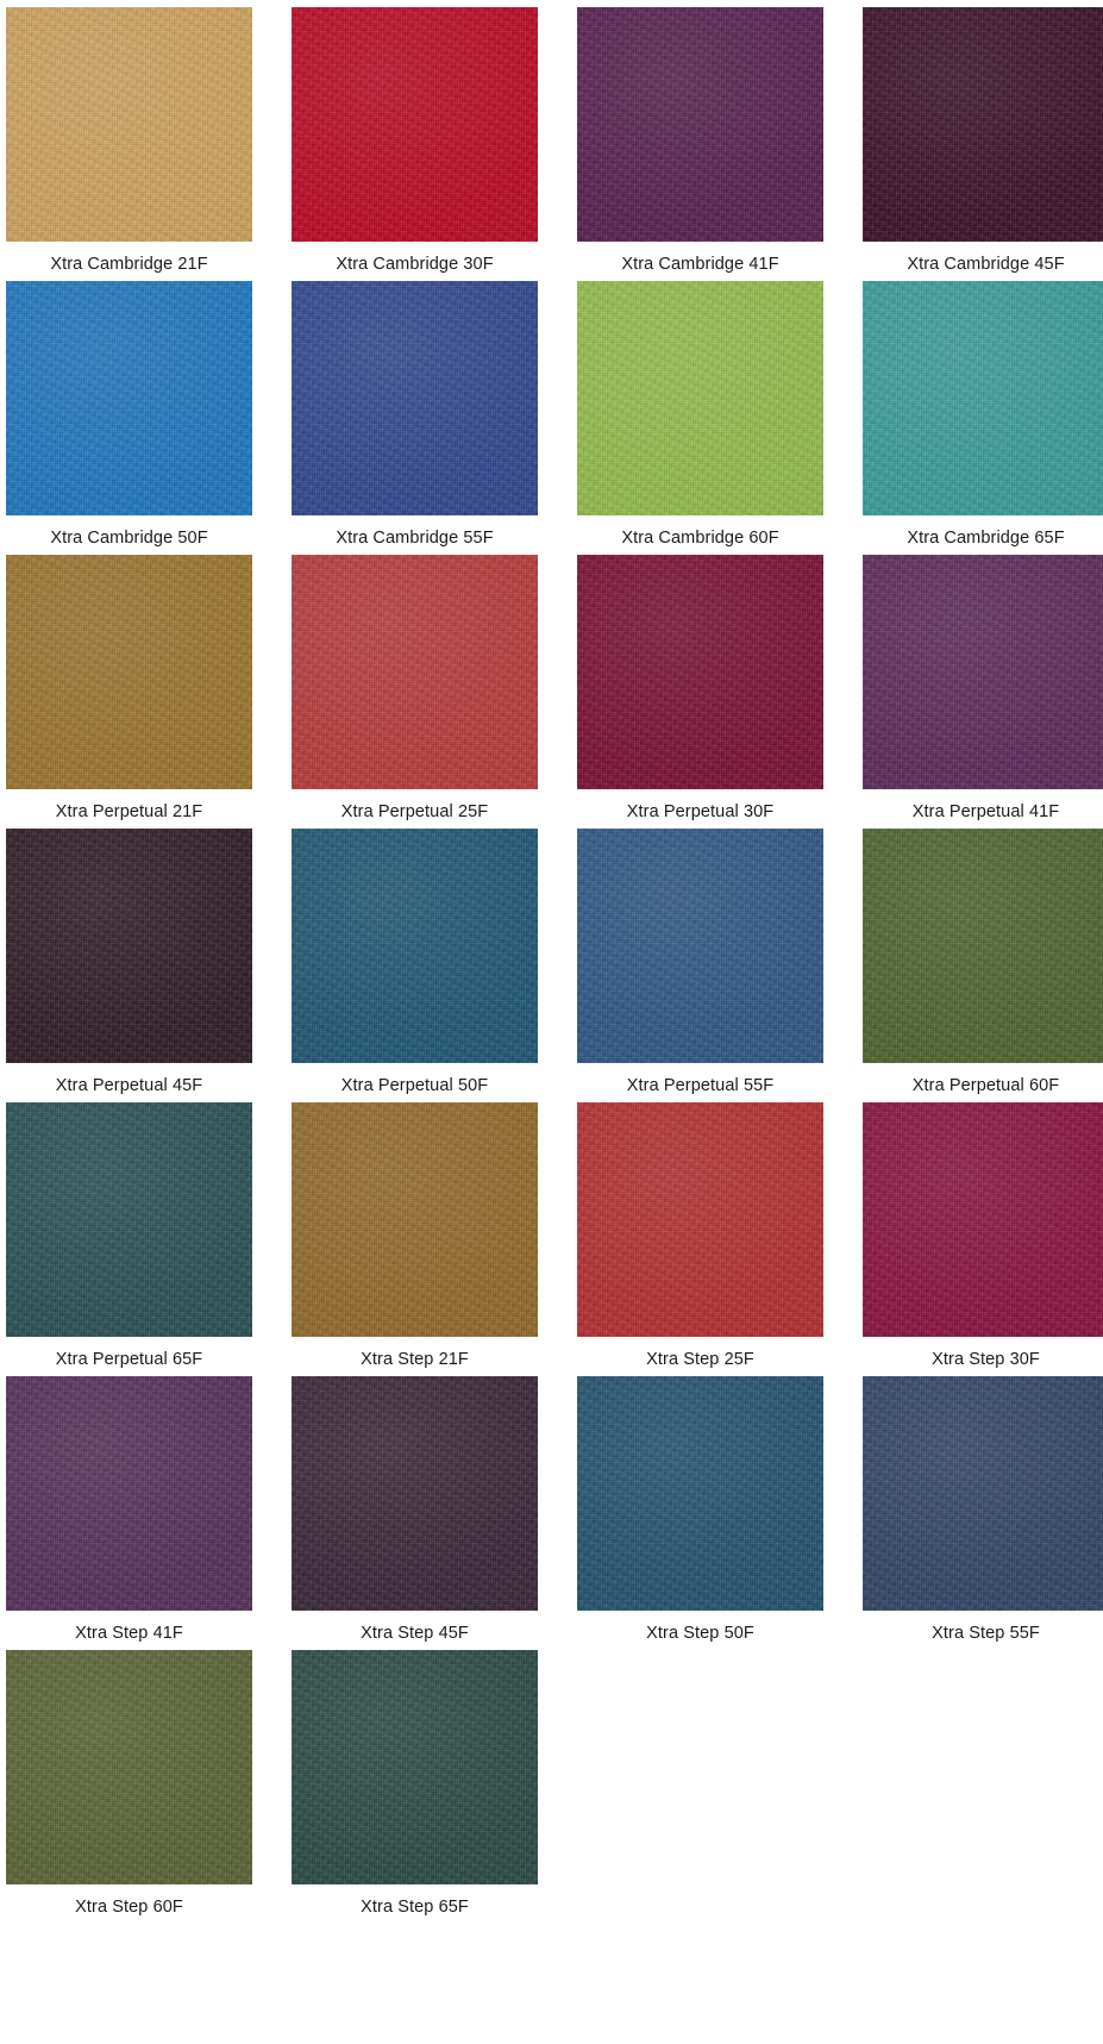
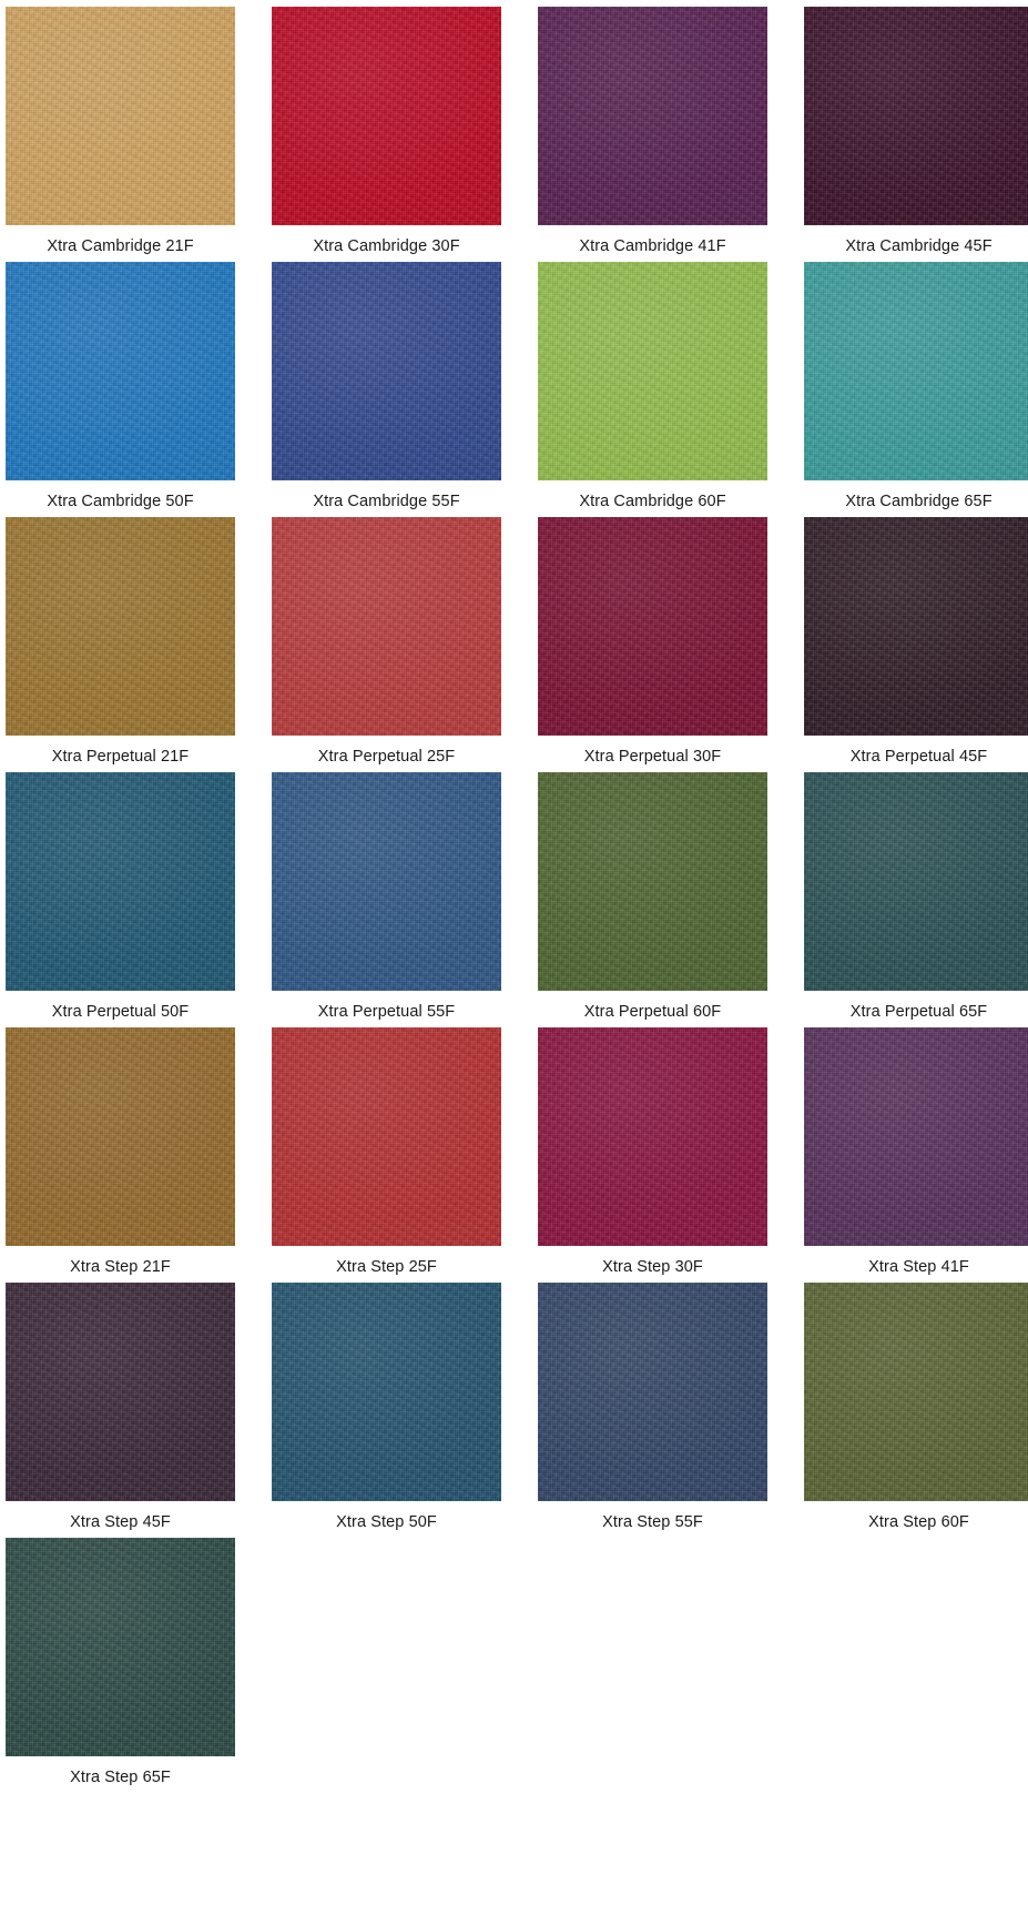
  Xtra Cambridge 21F
  Xtra Cambridge 30F
  Xtra Cambridge 41F
  Xtra Cambridge 45F
  Xtra Cambridge 50F
  Xtra Cambridge 55F
  Xtra Cambridge 60F
  Xtra Cambridge 65F
  Xtra Perpetual 21F
  Xtra Perpetual 25F
  Xtra Perpetual 30F
- Xtra Perpetual 41F
  Xtra Perpetual 45F
  Xtra Perpetual 50F
  Xtra Perpetual 55F
  Xtra Perpetual 60F
  Xtra Perpetual 65F
  Xtra Step 21F
  Xtra Step 25F
  Xtra Step 30F
  Xtra Step 41F
  Xtra Step 45F
  Xtra Step 50F
  Xtra Step 55F
  Xtra Step 60F
  Xtra Step 65F
